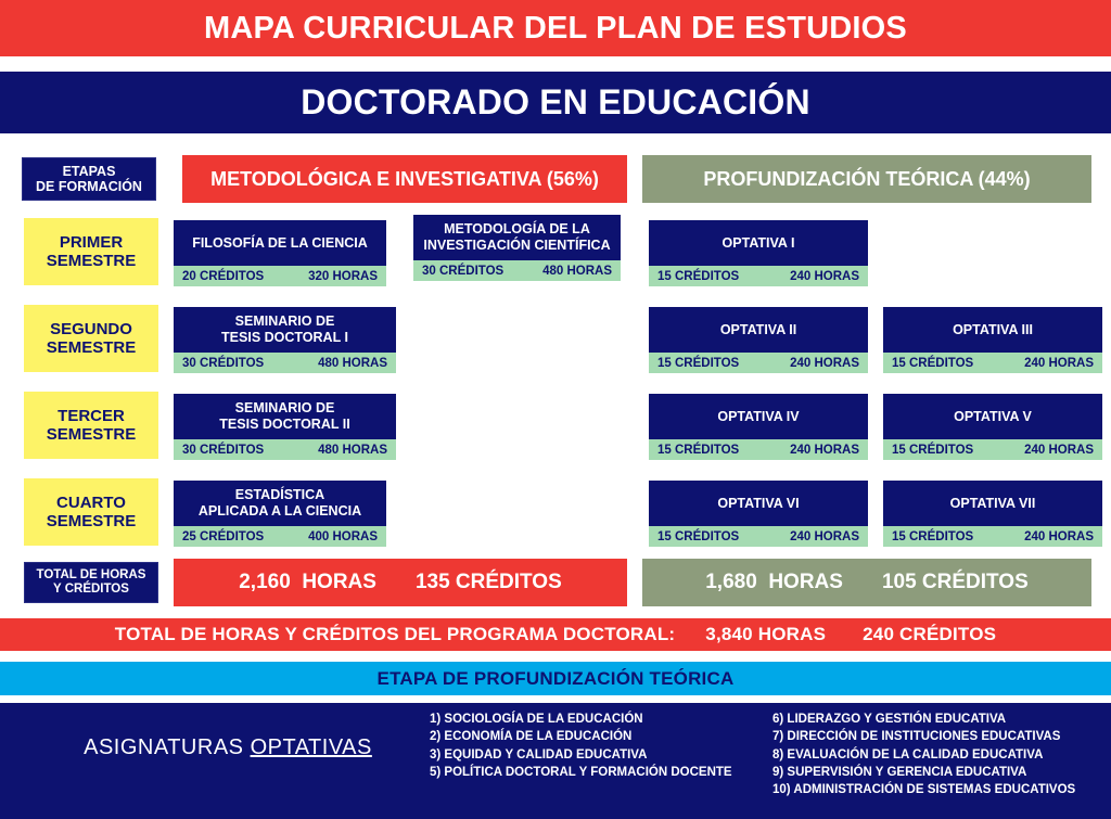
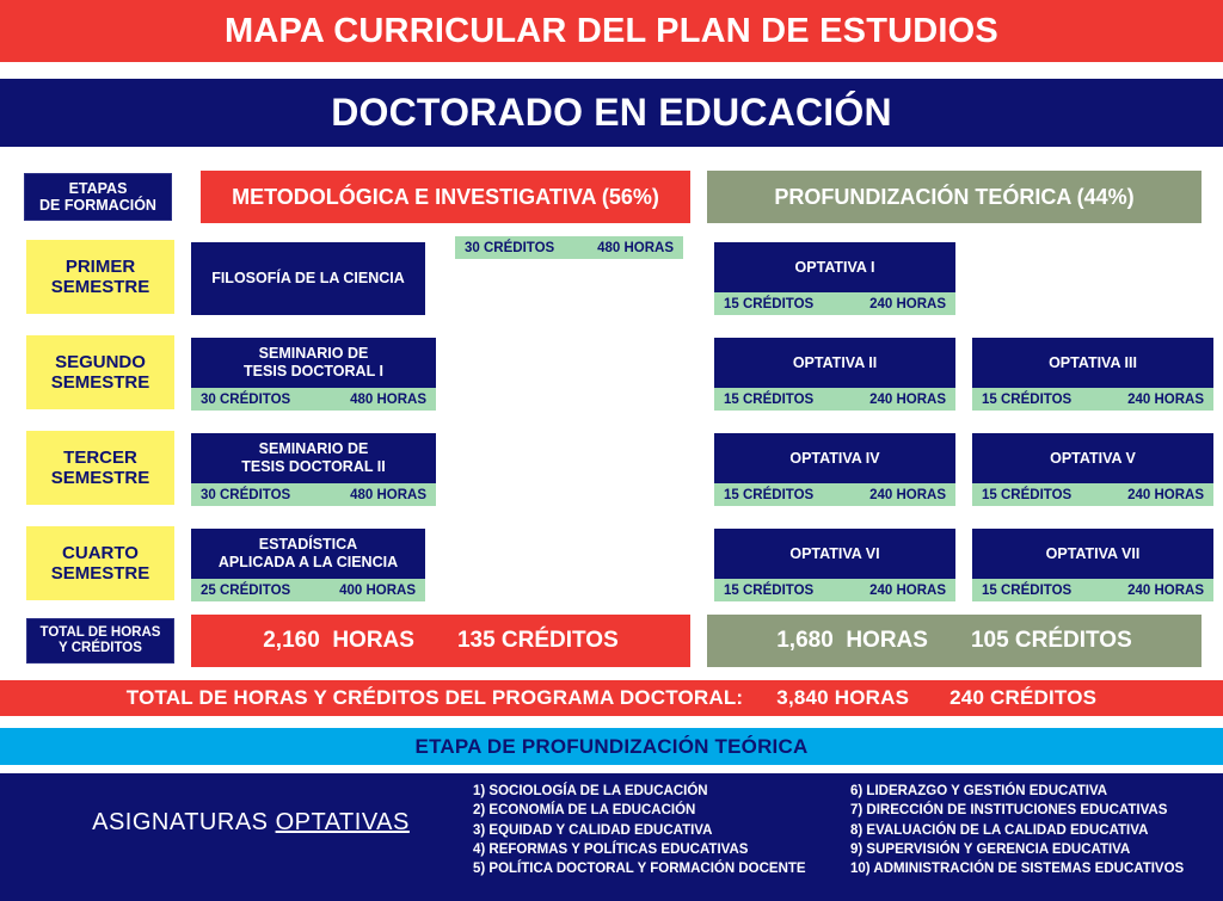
  MAPA CURRICULAR DEL PLAN DE ESTUDIOS
  DOCTORADO EN EDUCACIÓN
  ETAPAS
  DE FORMACIÓN
  METODOLÓGICA E INVESTIGATIVA (56%)
  PROFUNDIZACIÓN TEÓRICA (44%)
  PRIMER
  SEMESTRE
  SEGUNDO
  SEMESTRE
  TERCER
  SEMESTRE
  CUARTO
  SEMESTRE
  FILOSOFÍA DE LA CIENCIA
- 20 CRÉDITOS
- 320 HORAS
- METODOLOGÍA DE LA
- INVESTIGACIÓN CIENTÍFICA
  30 CRÉDITOS
  480 HORAS
  OPTATIVA I
  15 CRÉDITOS
  240 HORAS
  SEMINARIO DE
  TESIS DOCTORAL I
  30 CRÉDITOS
  480 HORAS
  OPTATIVA II
  15 CRÉDITOS
  240 HORAS
  OPTATIVA III
  15 CRÉDITOS
  240 HORAS
  SEMINARIO DE
  TESIS DOCTORAL II
  30 CRÉDITOS
  480 HORAS
  OPTATIVA IV
  15 CRÉDITOS
  240 HORAS
  OPTATIVA V
  15 CRÉDITOS
  240 HORAS
  ESTADÍSTICA
  APLICADA A LA CIENCIA
  25 CRÉDITOS
  400 HORAS
  OPTATIVA VI
  15 CRÉDITOS
  240 HORAS
  OPTATIVA VII
  15 CRÉDITOS
  240 HORAS
  TOTAL DE HORAS
  Y CRÉDITOS
  2,160 HORAS
  135 CRÉDITOS
  1,680 HORAS
  105 CRÉDITOS
  TOTAL DE HORAS Y CRÉDITOS DEL PROGRAMA DOCTORAL:
  3,840 HORAS
  240 CRÉDITOS
  ETAPA DE PROFUNDIZACIÓN TEÓRICA
  ASIGNATURAS OPTATIVAS
  1) SOCIOLOGÍA DE LA EDUCACIÓN
  2) ECONOMÍA DE LA EDUCACIÓN
  3) EQUIDAD Y CALIDAD EDUCATIVA
+ 4) REFORMAS Y POLÍTICAS EDUCATIVAS
  5) POLÍTICA DOCTORAL Y FORMACIÓN DOCENTE
  6) LIDERAZGO Y GESTIÓN EDUCATIVA
  7) DIRECCIÓN DE INSTITUCIONES EDUCATIVAS
  8) EVALUACIÓN DE LA CALIDAD EDUCATIVA
  9) SUPERVISIÓN Y GERENCIA EDUCATIVA
  10) ADMINISTRACIÓN DE SISTEMAS EDUCATIVOS
